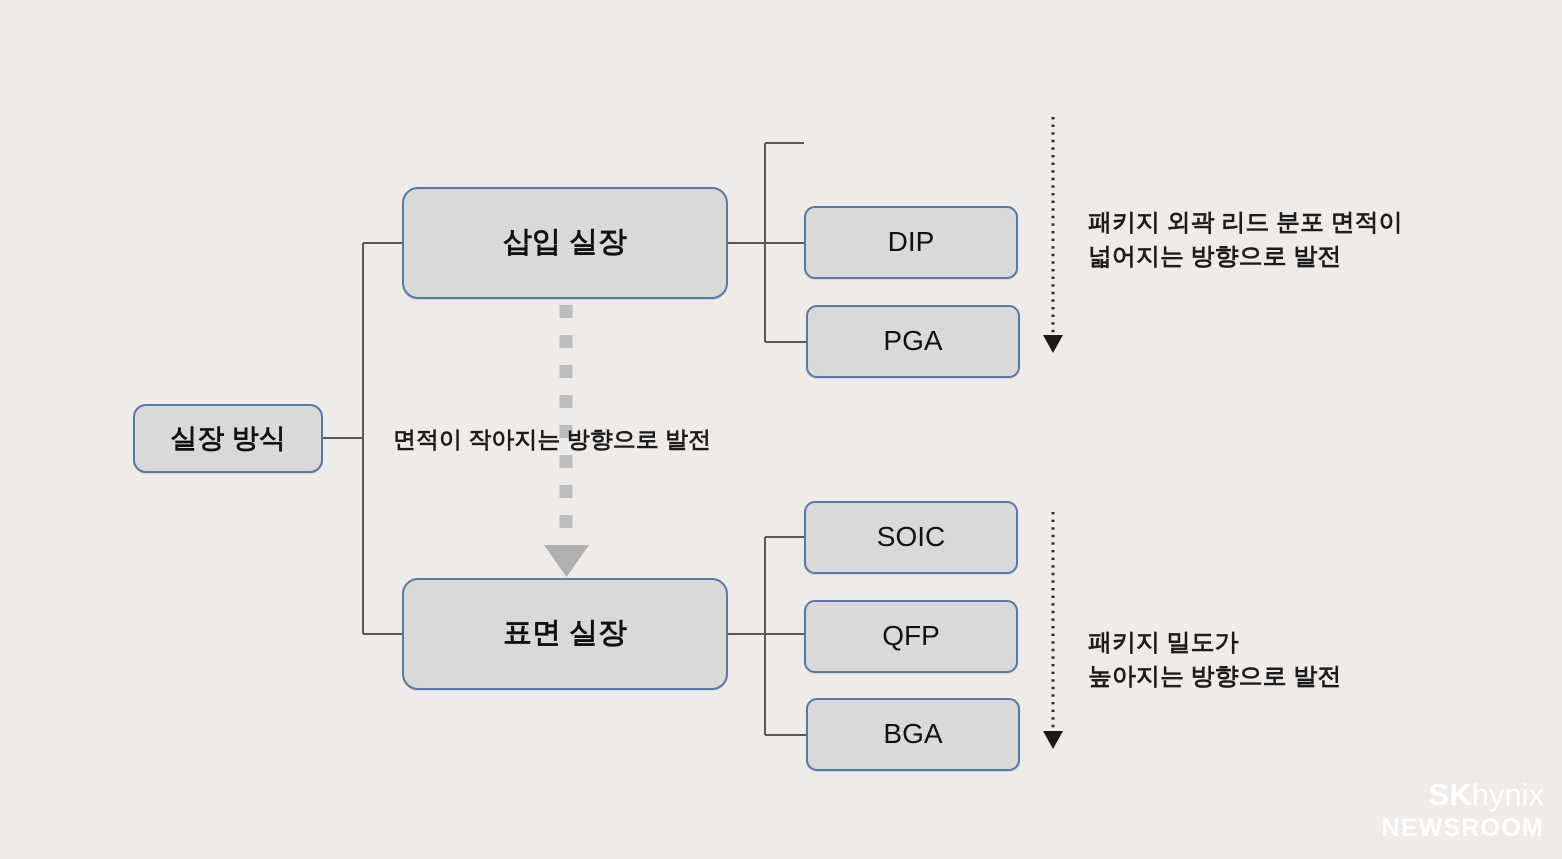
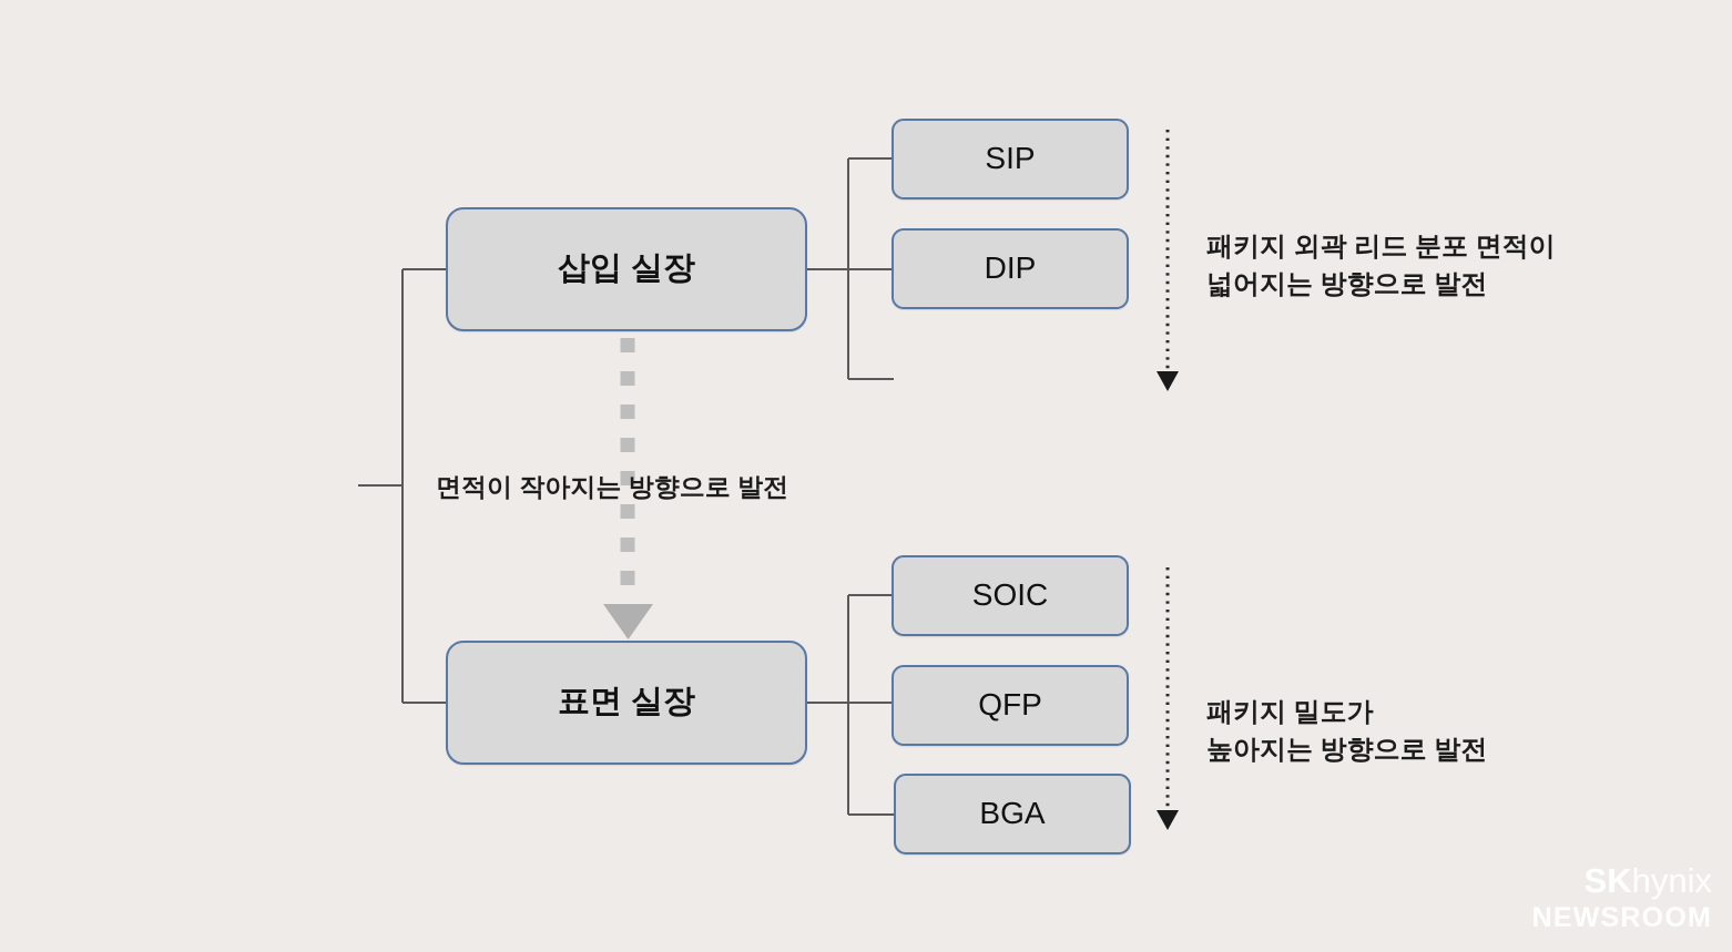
- 실장 방식
  삽입 실장
  표면 실장
+ SIP
  DIP
- PGA
  SOIC
  QFP
  BGA
  패키지 외곽 리드 분포 면적이
  넓어지는 방향으로 발전
  패키지 밀도가
  높아지는 방향으로 발전
  면적이 작아지는 방향으로 발전
